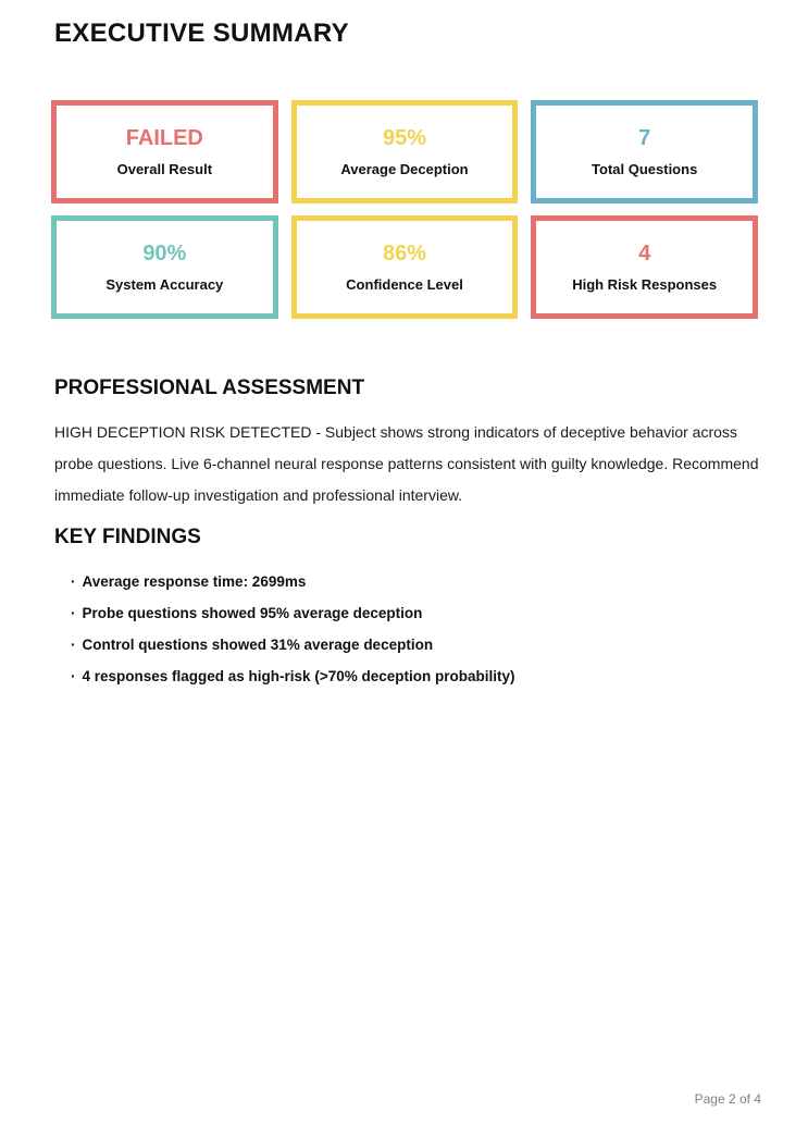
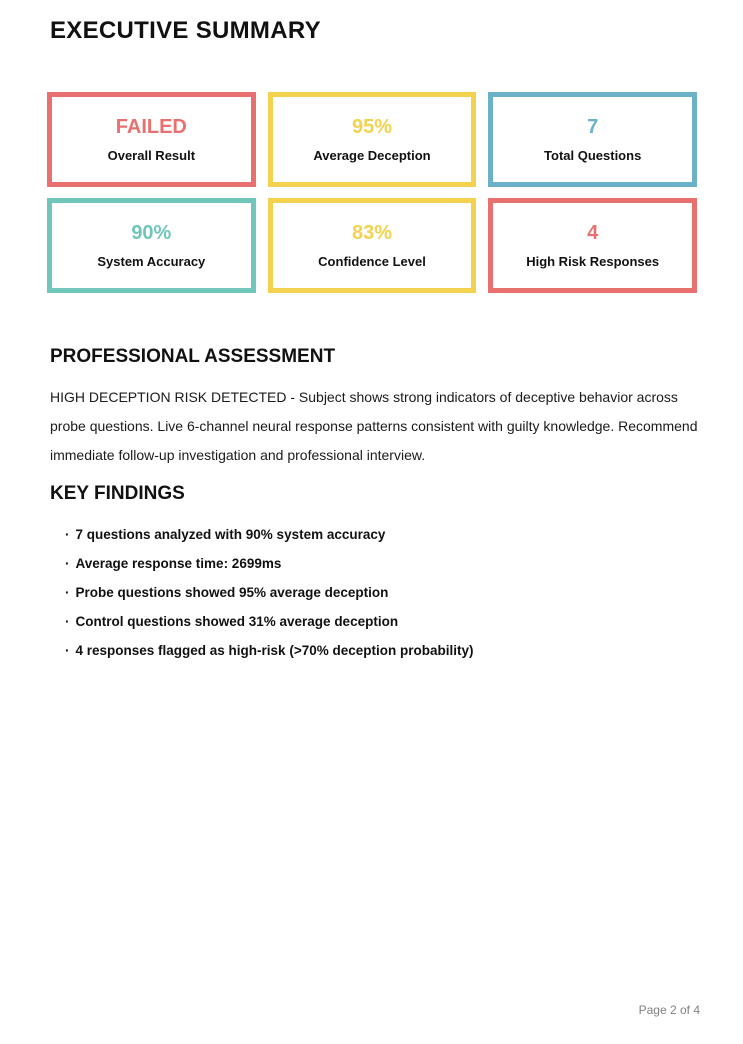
  EXECUTIVE SUMMARY
  FAILED
  Overall Result
  95%
  Average Deception
  7
  Total Questions
  90%
  System Accuracy
- 86%
+ 83%
  Confidence Level
  4
  High Risk Responses
  PROFESSIONAL ASSESSMENT
  HIGH DECEPTION RISK DETECTED - Subject shows strong indicators of deceptive behavior across probe questions. Live 6-channel neural response patterns consistent with guilty knowledge. Recommend immediate follow-up investigation and professional interview.
  KEY FINDINGS
+ · 7 questions analyzed with 90% system accuracy
  · Average response time: 2699ms
  · Probe questions showed 95% average deception
  · Control questions showed 31% average deception
  · 4 responses flagged as high-risk (>70% deception probability)
  Page 2 of 4
